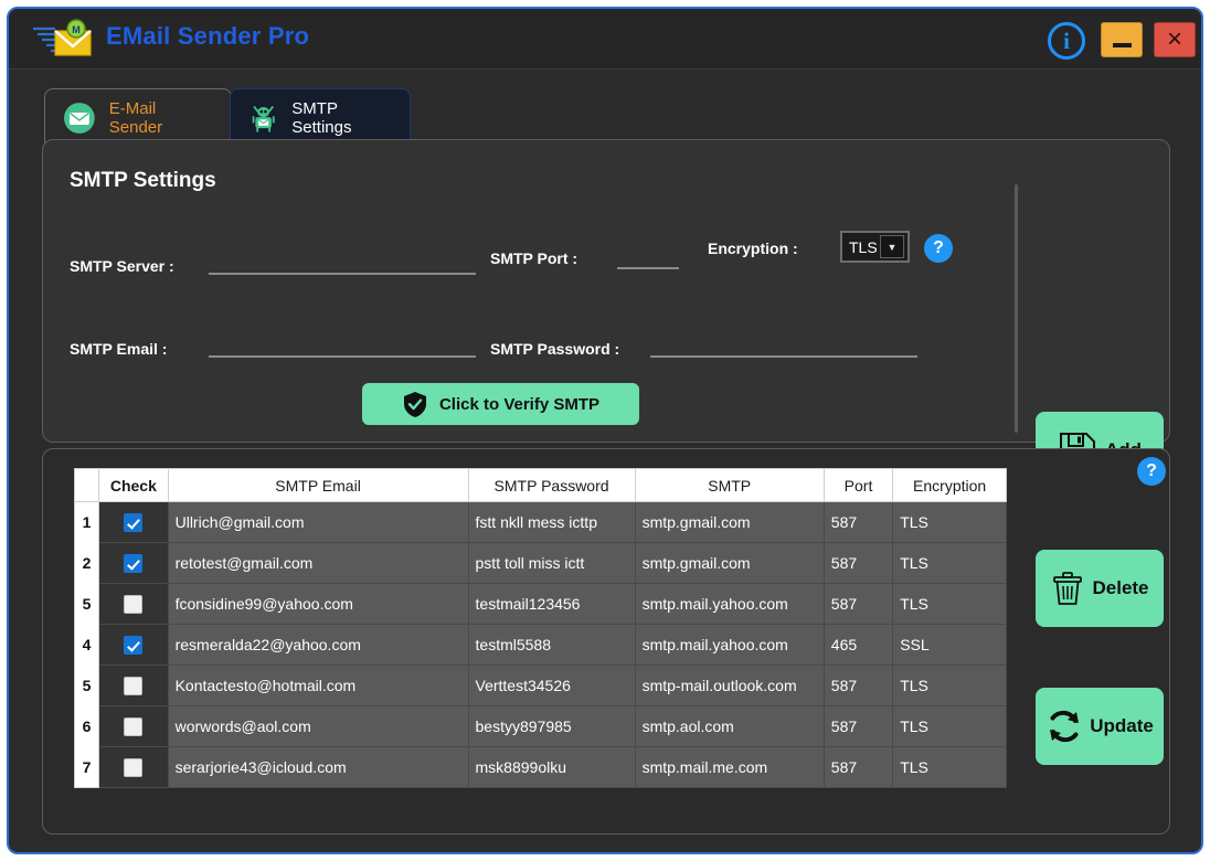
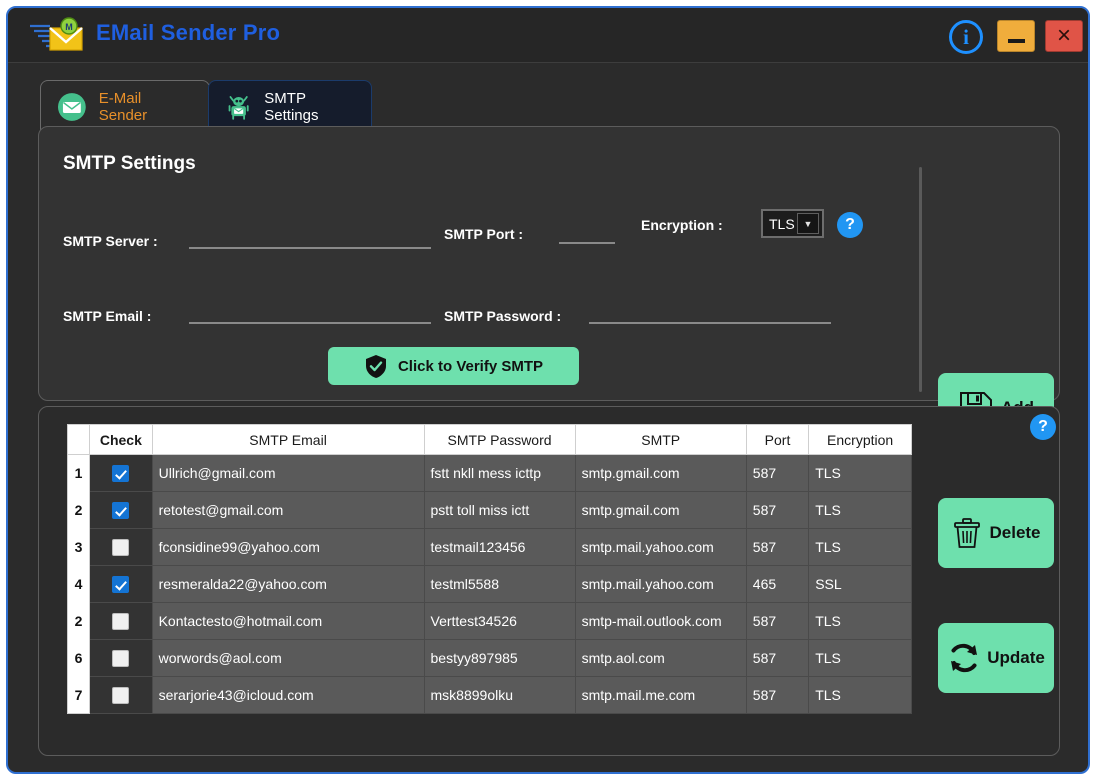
  M
  EMail Sender Pro
  i
  ×
  E-Mail Sender
  SMTP Settings
  SMTP Settings
  SMTP Server :
  SMTP Port :
  Encryption :
  TLS
  ▼
  ?
  SMTP Email :
  SMTP Password :
  Click to Verify SMTP
  ?
  	Check	SMTP Email	SMTP Password	SMTP	Port	Encryption
  1		Ullrich@gmail.com	fstt nkll mess icttp	smtp.gmail.com	587	TLS
  2		retotest@gmail.com	pstt toll miss ictt	smtp.gmail.com	587	TLS
- 5		fconsidine99@yahoo.com	testmail123456	smtp.mail.yahoo.com	587	TLS
+ 3		fconsidine99@yahoo.com	testmail123456	smtp.mail.yahoo.com	587	TLS
  4		resmeralda22@yahoo.com	testml5588	smtp.mail.yahoo.com	465	SSL
- 5		Kontactesto@hotmail.com	Verttest34526	smtp-mail.outlook.com	587	TLS
+ 2		Kontactesto@hotmail.com	Verttest34526	smtp-mail.outlook.com	587	TLS
  6		worwords@aol.com	bestyy897985	smtp.aol.com	587	TLS
  7		serarjorie43@icloud.com	msk8899olku	smtp.mail.me.com	587	TLS
  Delete
  Update
